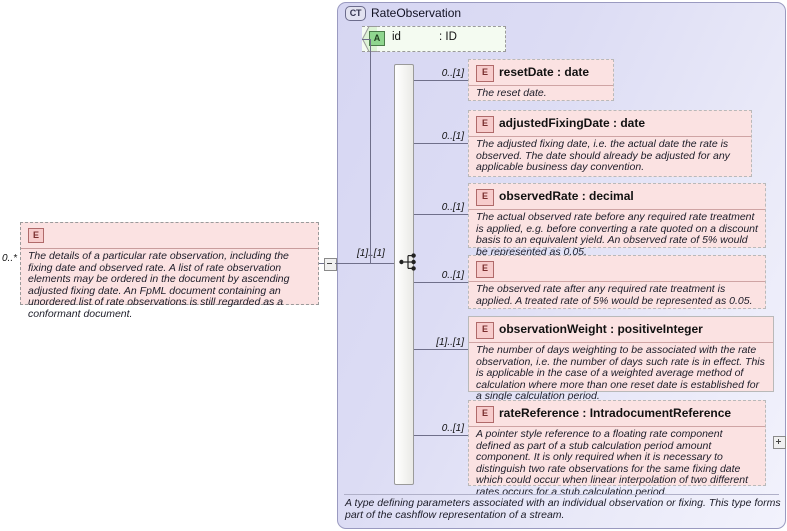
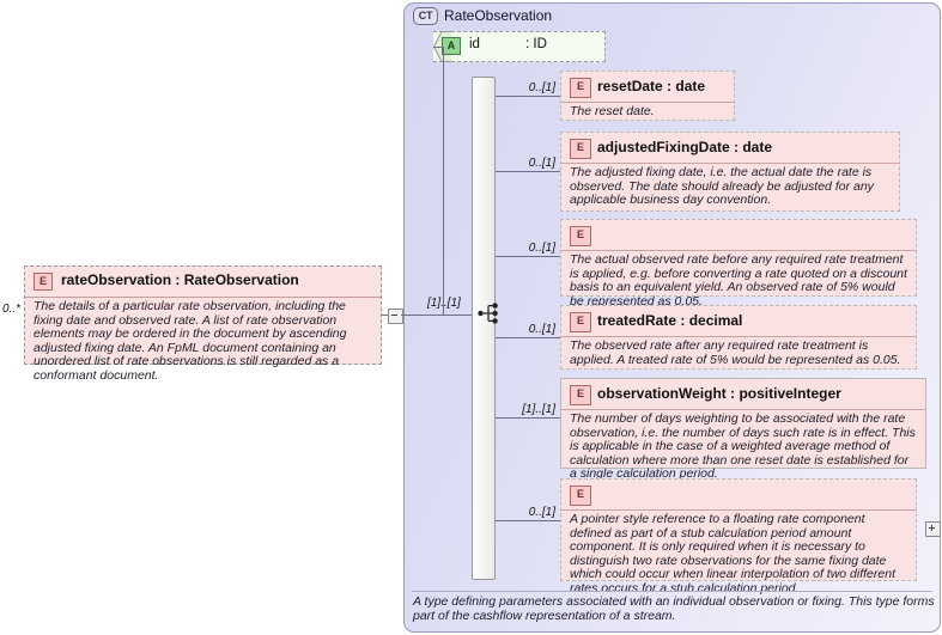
  CT
  RateObservation
  A
  id
  : ID
  E
+ rateObservation : RateObservation
  The details of a particular rate observation, including the fixing date and observed rate. A list of rate observation elements may be ordered in the document by ascending adjusted fixing date. An FpML document containing an unordered list of rate observations is still regarded as a conformant document.
  0..*
  [1]..[1]
  0..[1]
  E
  resetDate : date
  The reset date.
  0..[1]
  E
  adjustedFixingDate : date
  The adjusted fixing date, i.e. the actual date the rate is observed. The date should already be adjusted for any applicable business day convention.
  0..[1]
  E
- observedRate : decimal
  The actual observed rate before any required rate treatment is applied, e.g. before converting a rate quoted on a discount basis to an equivalent yield. An observed rate of 5% would be represented as 0.05.
  0..[1]
  E
+ treatedRate : decimal
  The observed rate after any required rate treatment is applied. A treated rate of 5% would be represented as 0.05.
  [1]..[1]
  E
  observationWeight : positiveInteger
  The number of days weighting to be associated with the rate observation, i.e. the number of days such rate is in effect. This is applicable in the case of a weighted average method of calculation where more than one reset date is established for a single calculation period.
  0..[1]
  E
- rateReference : IntradocumentReference
  A pointer style reference to a floating rate component defined as part of a stub calculation period amount component. It is only required when it is necessary to distinguish two rate observations for the same fixing date which could occur when linear interpolation of two different rates occurs for a stub calculation period.
  A type defining parameters associated with an individual observation or fixing. This type forms part of the cashflow representation of a stream.
